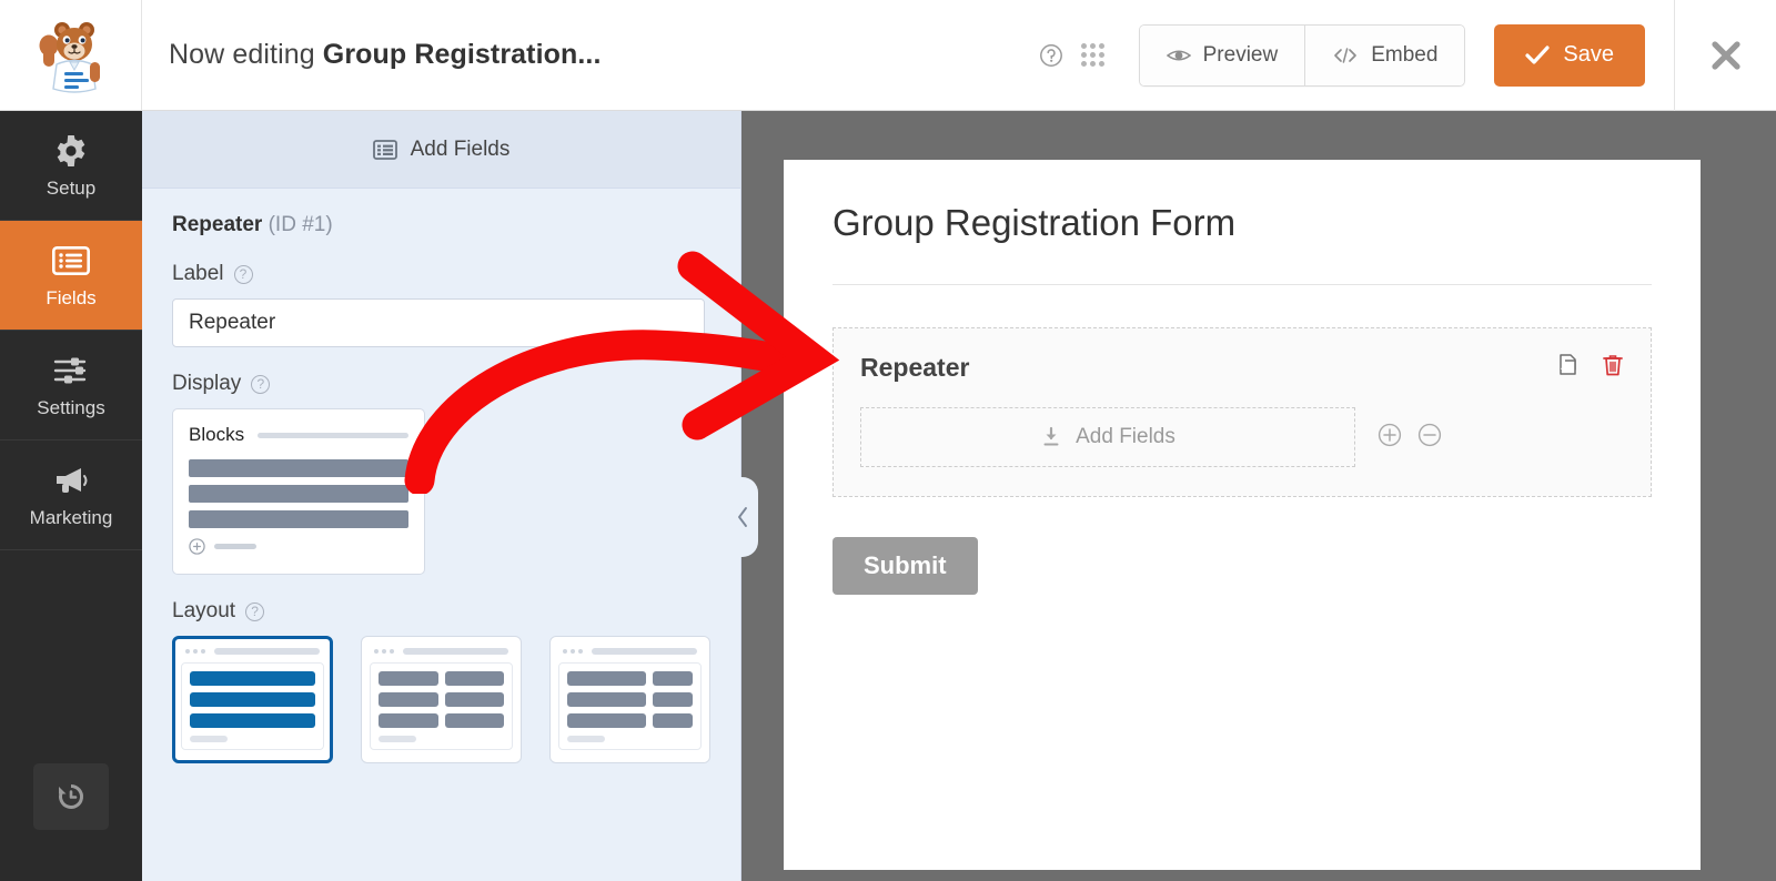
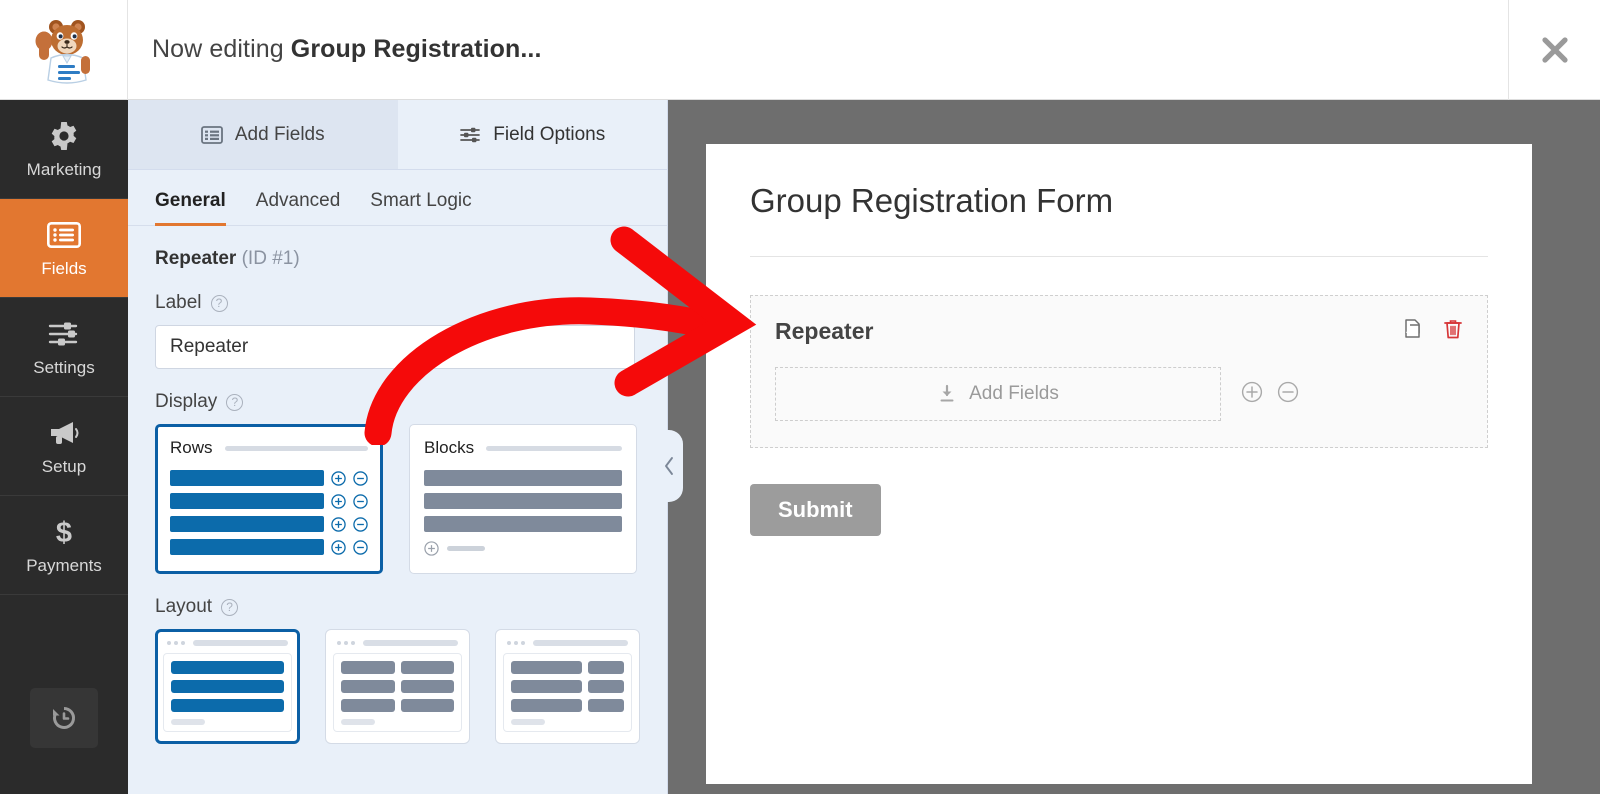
  Now editing Group Registration...
- Preview
- Embed
- Save
- Setup
+ Marketing
  Fields
  Settings
- Marketing
+ Setup
+ $
+ Payments
  Add Fields
+ Field Options
+ General
+ Advanced
+ Smart Logic
  Repeater (ID #1)
  Label
  ?
  Repeater
  Display
  ?
+ Rows
  Blocks
  Layout
  ?
  Group Registration Form
  Repeater
  Add Fields
  Submit
